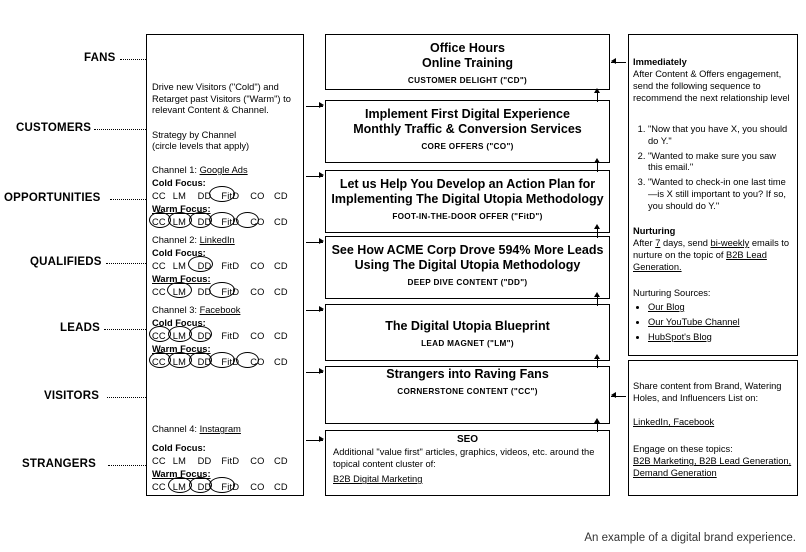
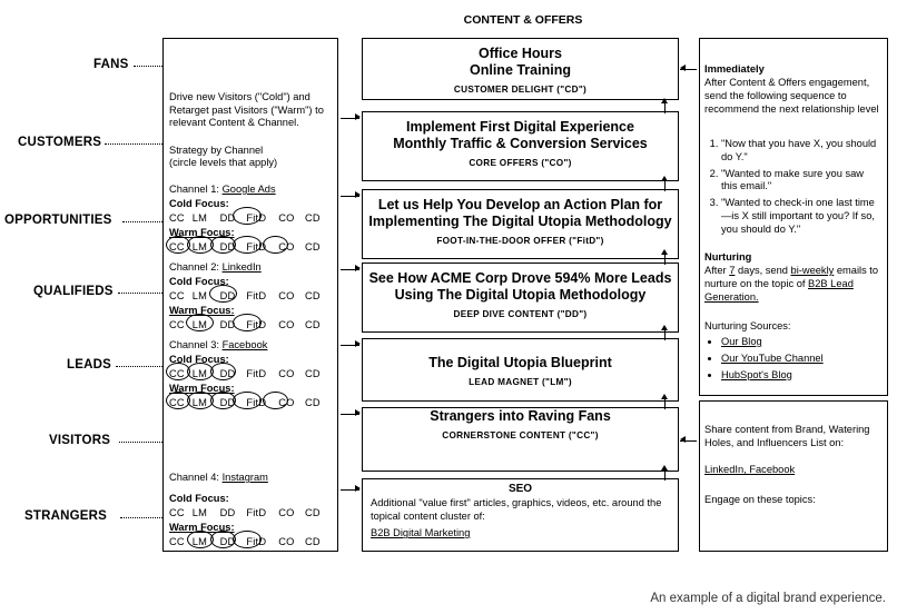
+ CONTENT & OFFERS
  FANS
  CUSTOMERS
  OPPORTUNITIES
  QUALIFIEDS
  LEADS
  VISITORS
  STRANGERS
  Drive new Visitors ("Cold") and Retarget past Visitors ("Warm") to relevant Content & Channel.
  Strategy by Channel
  (circle levels that apply)
  Channel 1: Google Ads
  Cold Focus:
  CC LM DD FitD CO CD
  Warm Focus:
  CC LM DD FitD CO CD
  Channel 2: LinkedIn
  Cold Focus:
  CC LM DD FitD CO CD
  Warm Focus:
  CC LM DD FitD CO CD
  Channel 3: Facebook
  Cold Focus:
  CC LM DD FitD CO CD
  Warm Focus:
  CC LM DD FitD CO CD
  Channel 4: Instagram
  Cold Focus:
  CC LM DD FitD CO CD
  Warm Focus:
  CC LM DD FitD CO CD
  Office Hours
  Online Training
  CUSTOMER DELIGHT ("CD")
  Implement First Digital Experience
  Monthly Traffic & Conversion Services
  CORE OFFERS ("CO")
  Let us Help You Develop an Action Plan for
  Implementing The Digital Utopia Methodology
  FOOT-IN-THE-DOOR OFFER ("FitD")
  See How ACME Corp Drove 594% More Leads
  Using The Digital Utopia Methodology
  DEEP DIVE CONTENT ("DD")
  The Digital Utopia Blueprint
  LEAD MAGNET ("LM")
  Strangers into Raving Fans
  CORNERSTONE CONTENT ("CC")
  SEO
  Additional "value first" articles, graphics, videos, etc. around the topical content cluster of:
  B2B Digital Marketing
  Immediately
  After Content & Offers engagement, send the following sequence to recommend the next relationship level
  "Now that you have X, you should do Y."
  "Wanted to make sure you saw this email."
  "Wanted to check-in one last time—is X still important to you? If so, you should do Y."
  Nurturing
  After 7 days, send bi-weekly emails to nurture on the topic of B2B Lead Generation.
  Nurturing Sources:
  Our Blog
  Our YouTube Channel
  HubSpot's Blog
  Share content from Brand, Watering Holes, and Influencers List on:
  LinkedIn, Facebook
  Engage on these topics:
- B2B Marketing, B2B Lead Generation, Demand Generation
  An example of a digital brand experience.
